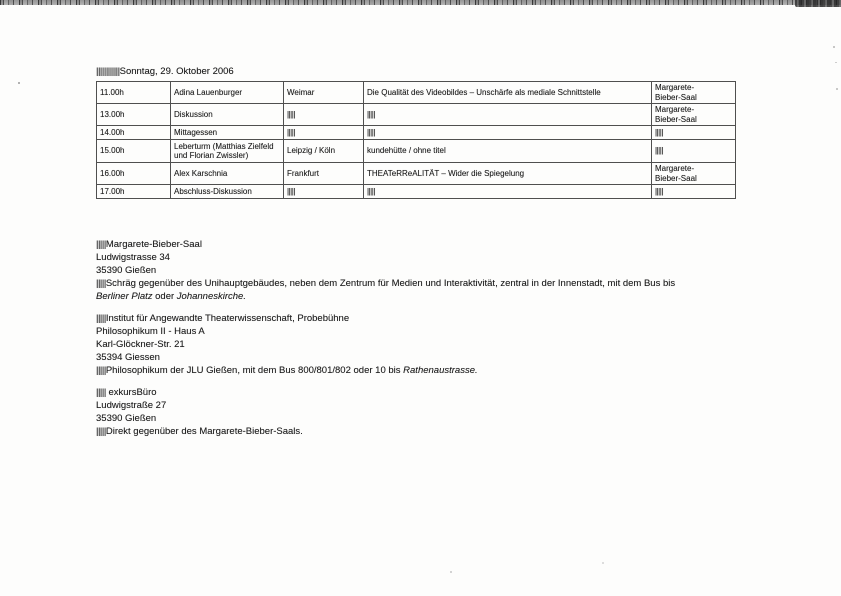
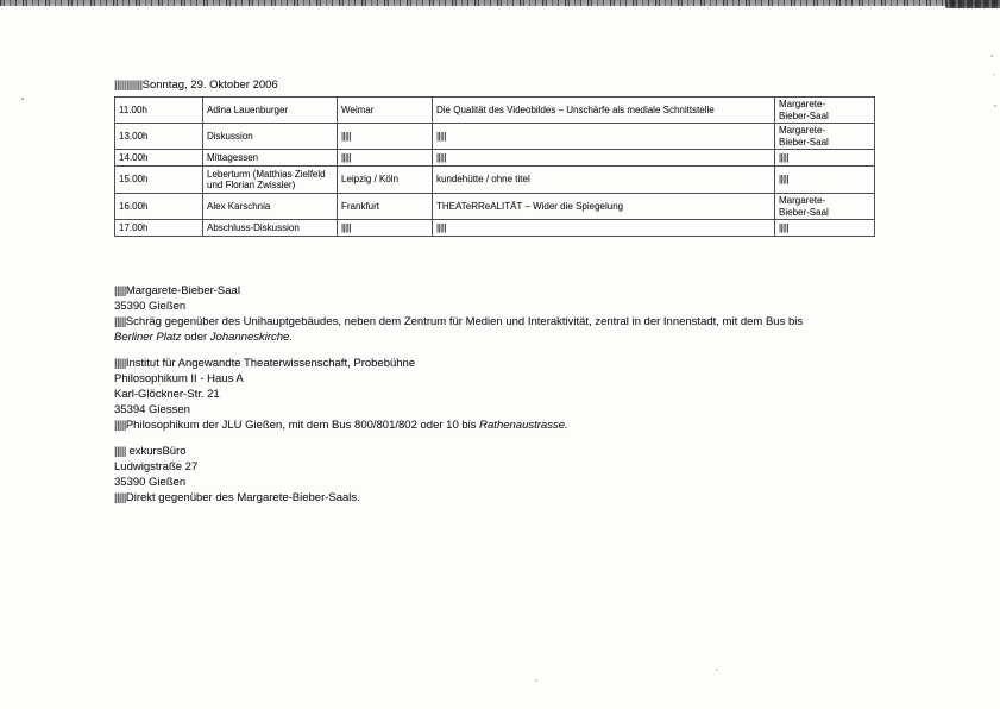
  ||||||||||||Sonntag, 29. Oktober 2006
  11.00h	Adina Lauenburger	Weimar	Die Qualität des Videobildes – Unschärfe als mediale Schnittstelle	Margarete- Bieber-Saal
  13.00h	Diskussion	|||||	|||||	Margarete- Bieber-Saal
  14.00h	Mittagessen	|||||	|||||	|||||
  15.00h	Leberturm (Matthias Zielfeld und Florian Zwissler)	Leipzig / Köln	kundehütte / ohne titel	|||||
  16.00h	Alex Karschnia	Frankfurt	THEATeRReALITÄT – Wider die Spiegelung	Margarete- Bieber-Saal
  17.00h	Abschluss-Diskussion	|||||	|||||	|||||
  |||||Margarete-Bieber-Saal
- Ludwigstrasse 34
  35390 Gießen
  |||||Schräg gegenüber des Unihauptgebäudes, neben dem Zentrum für Medien und Interaktivität, zentral in der Innenstadt, mit dem Bus bis
  Berliner Platz oder Johanneskirche.
  |||||Institut für Angewandte Theaterwissenschaft, Probebühne
  Philosophikum II - Haus A
  Karl-Glöckner-Str. 21
  35394 Giessen
  |||||Philosophikum der JLU Gießen, mit dem Bus 800/801/802 oder 10 bis Rathenaustrasse.
  ||||| exkursBüro
  Ludwigstraße 27
  35390 Gießen
  |||||Direkt gegenüber des Margarete-Bieber-Saals.
